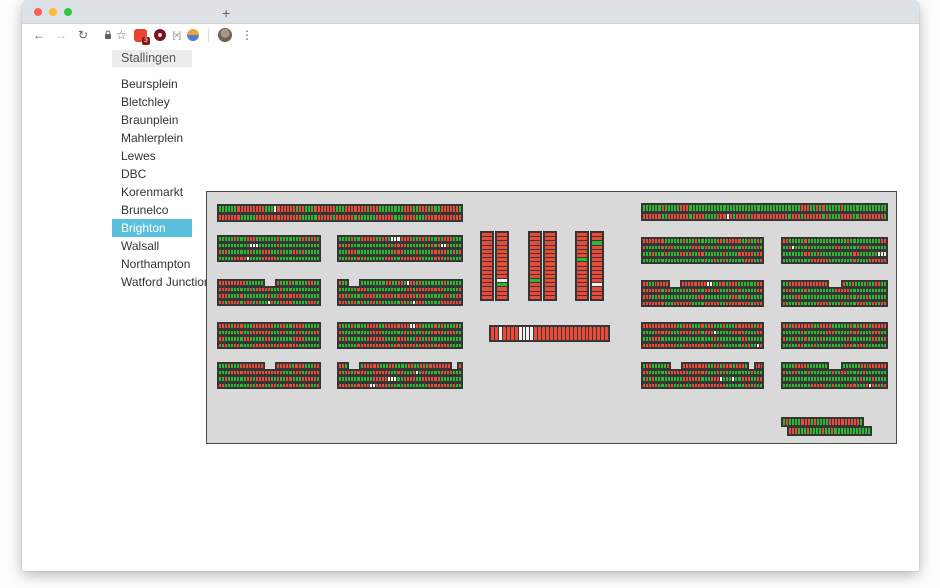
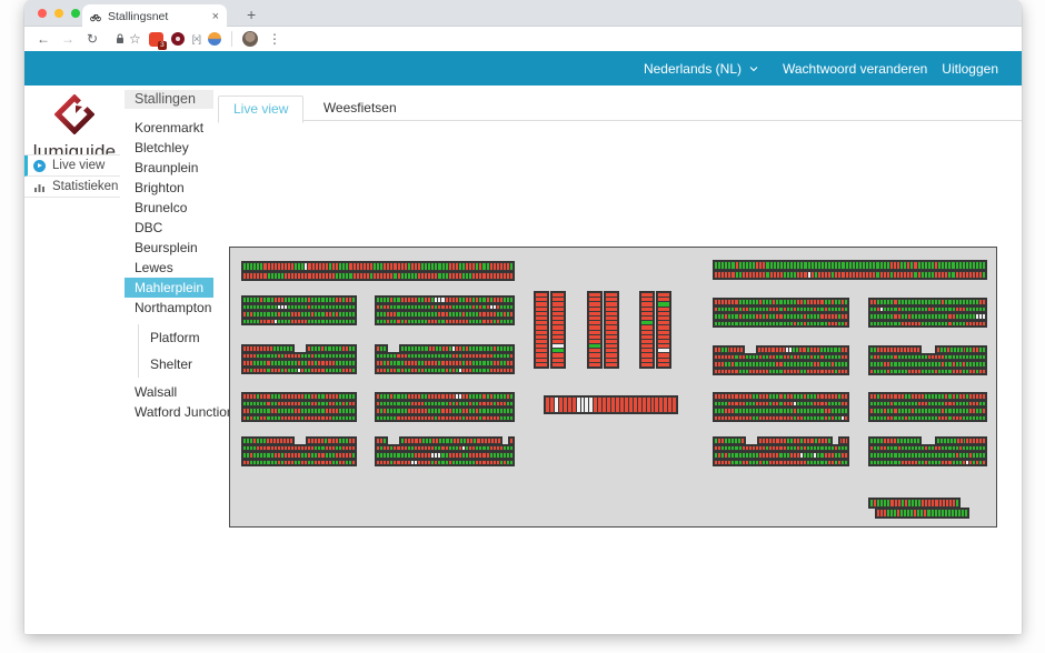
+ Stallingsnet
+ ×
  +
  ←
  →
  ↻
  ☆
  [×]
  ⋮
+ Nederlands (NL)
+ Wachtwoord veranderen
+ Uitloggen
+ lumiguide
+ Live view
+ Statistieken
  Stallingen
- Beursplein
+ Korenmarkt
  Bletchley
  Braunplein
- Mahlerplein
+ Brighton
- Lewes
+ Brunelco
  DBC
- Korenmarkt
+ Beursplein
- Brunelco
+ Lewes
- Brighton
+ Mahlerplein
- Walsall
+ Northampton
+ Platform
+ Shelter
- Northampton
+ Walsall
  Watford Junctio
+ Live view Weesfietsen
